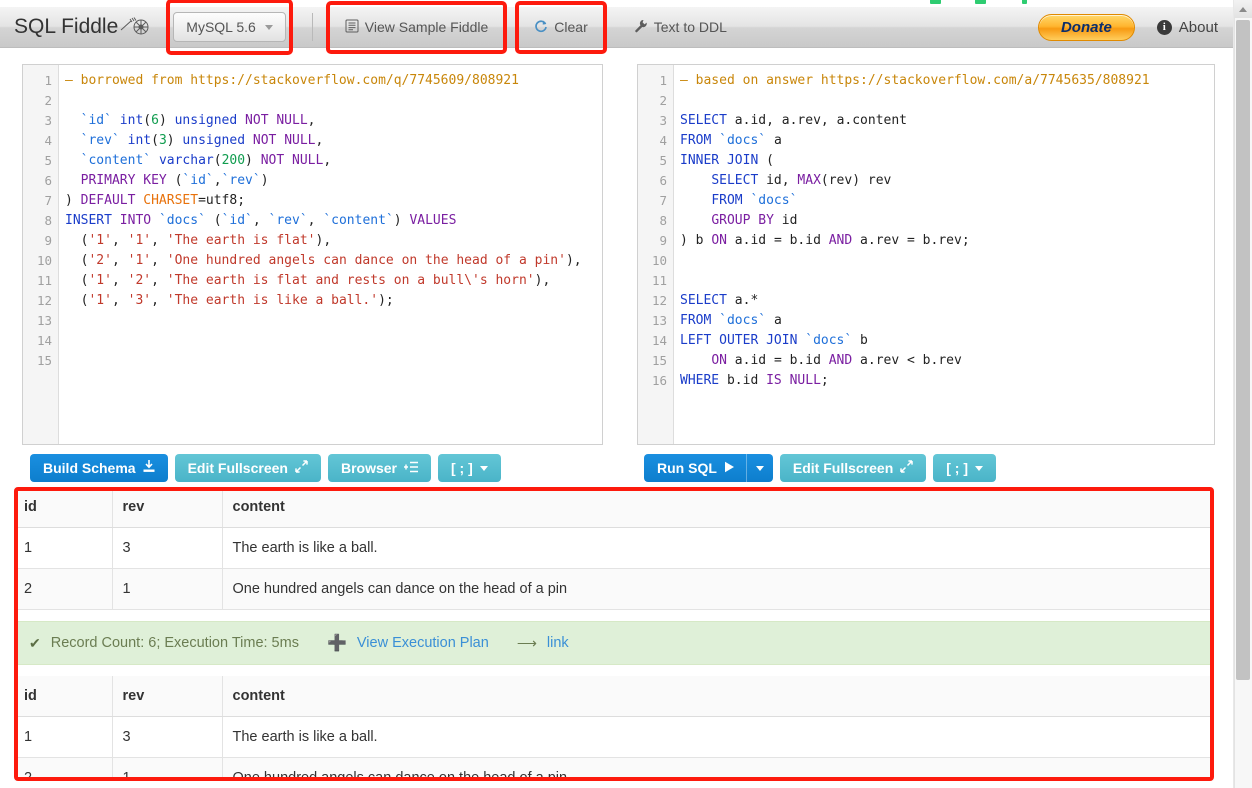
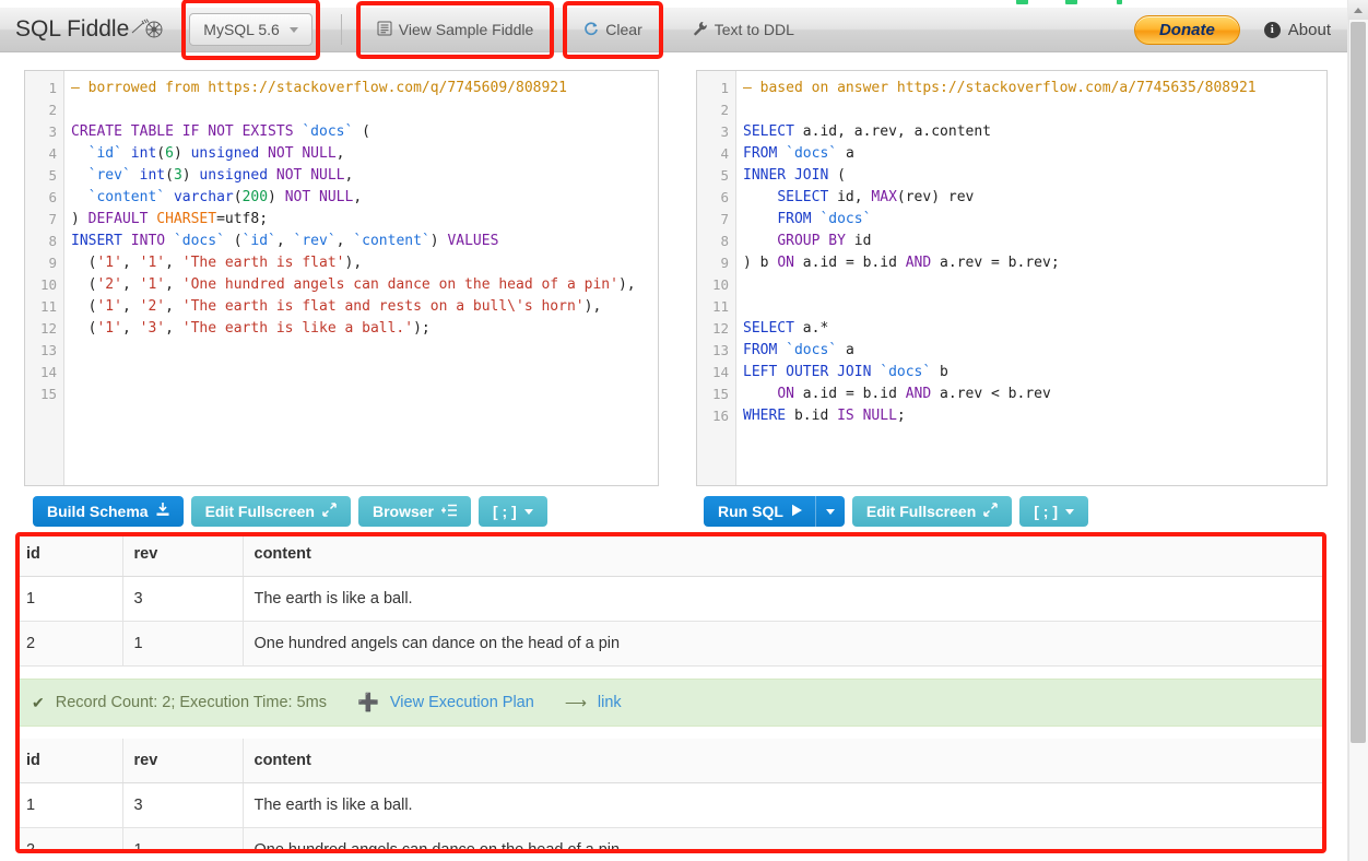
  SQL Fiddle
  MySQL 5.6
  View Sample Fiddle
  Clear
  Text to DDL
  Donate
  i
  About
  1
  2
  3
  4
  5
  6
  7
  8
  9
  10
  11
  12
  13
  14
  15
  — borrowed from https://stackoverflow.com/q/7745609/808921
+ CREATE TABLE IF NOT EXISTS `docs` (
  `id` int(6) unsigned NOT NULL,
  `rev` int(3) unsigned NOT NULL,
  `content` varchar(200) NOT NULL,
- PRIMARY KEY (`id`,`rev`)
  ) DEFAULT CHARSET=utf8;
  INSERT INTO `docs` (`id`, `rev`, `content`) VALUES
  ('1', '1', 'The earth is flat'),
  ('2', '1', 'One hundred angels can dance on the head of a pin'),
  ('1', '2', 'The earth is flat and rests on a bull\'s horn'),
  ('1', '3', 'The earth is like a ball.');
  1
  2
  3
  4
  5
  6
  7
  8
  9
  10
  11
  12
  13
  14
  15
  16
  — based on answer https://stackoverflow.com/a/7745635/808921
  SELECT a.id, a.rev, a.content
  FROM `docs` a
  INNER JOIN (
  SELECT id, MAX(rev) rev
  FROM `docs`
  GROUP BY id
  ) b ON a.id = b.id AND a.rev = b.rev;
  SELECT a.*
  FROM `docs` a
  LEFT OUTER JOIN `docs` b
  ON a.id = b.id AND a.rev < b.rev
  WHERE b.id IS NULL;
  Build Schema
  Edit Fullscreen
  Browser
  [ ; ]
  Run SQL
  Edit Fullscreen
  [ ; ]
  id	rev	content
  1	3	The earth is like a ball.
  2	1	One hundred angels can dance on the head of a pin
  ✔
- Record Count: 6; Execution Time: 5ms
+ Record Count: 2; Execution Time: 5ms
  ➕
  View Execution Plan
  ⟶
  link
  id	rev	content
  1	3	The earth is like a ball.
  2	1	One hundred angels can dance on the head of a pin
